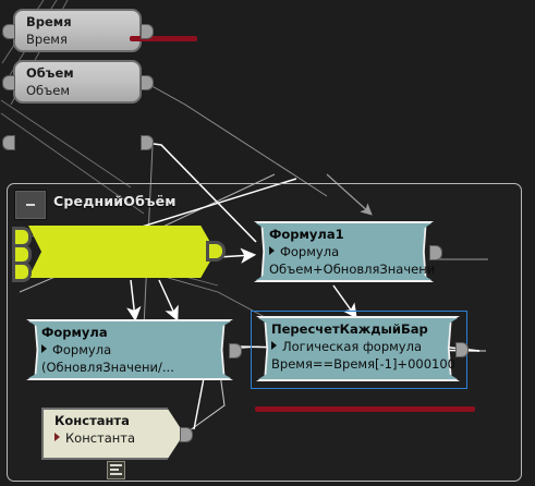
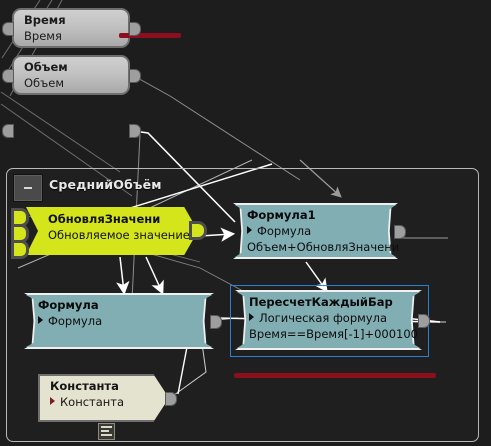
  СреднийОбъём
  Время
  Время
  Объем
  Объем
+ ОбновляЗначени
+ Обновляемое значение
  Формула1
  Формула
  Объем+ОбновляЗначени
  Формула
  Формула
- (ОбновляЗначени/...
  ПересчетКаждыйБар
  Логическая формула
  Время==Время[-1]+00010
  Константа
  Константа
